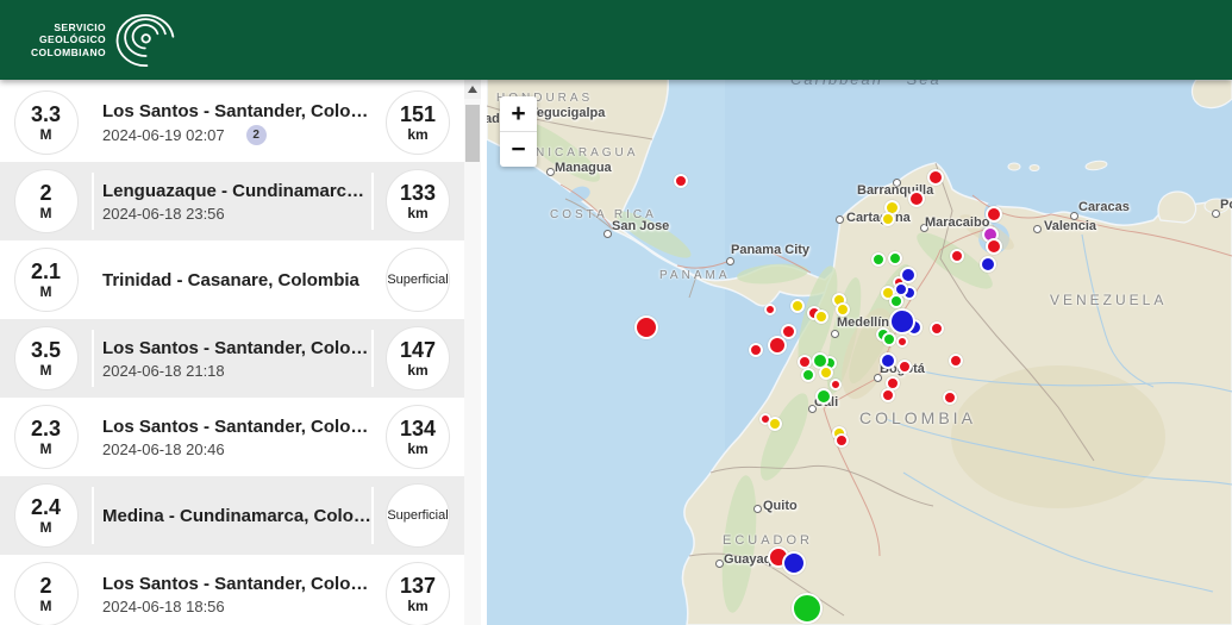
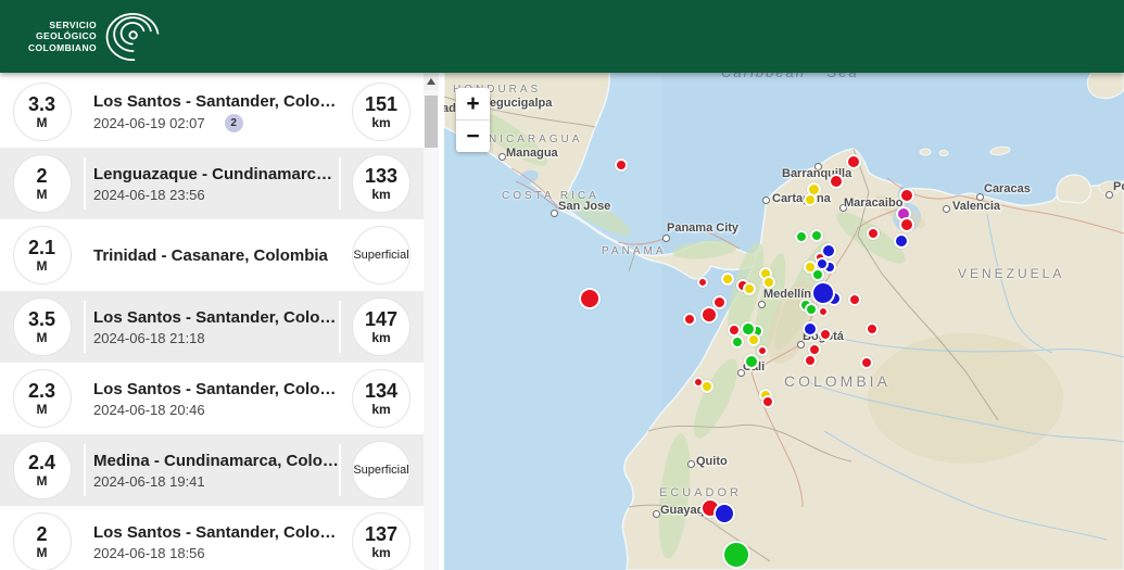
  SERVICIO
  GEOLÓGICO
  COLOMBIANO
  3.3
  M
  Los Santos - Santander, Colom
  2024-06-19 02:07
  2
  151
  km
  2
  M
  Lenguazaque - Cundinamarca,
  2024-06-18 23:56
  133
  km
  2.1
  M
  Trinidad - Casanare, Colombia
  Superficial
  3.5
  M
  Los Santos - Santander, Colom
  2024-06-18 21:18
  147
  km
  2.3
  M
  Los Santos - Santander, Colom
  2024-06-18 20:46
  134
  km
  2.4
  M
  Medina - Cundinamarca, Colom
+ 2024-06-18 19:41
  Superficial
  2
  M
  Los Santos - Santander, Colom
  2024-06-18 18:56
  137
  km
  ad
  NICARAGUA
  COSTA RICA
  PANAMA
  COLOMBIA
  VENEZUELA
  ECUADOR
  egucigalpa
  Managua
  San Jose
  Panama City
  Cartana
  Barranqla
  Maracaibo
  Caracas
  Valencia
  Medellín
  Quito
  +
  −
